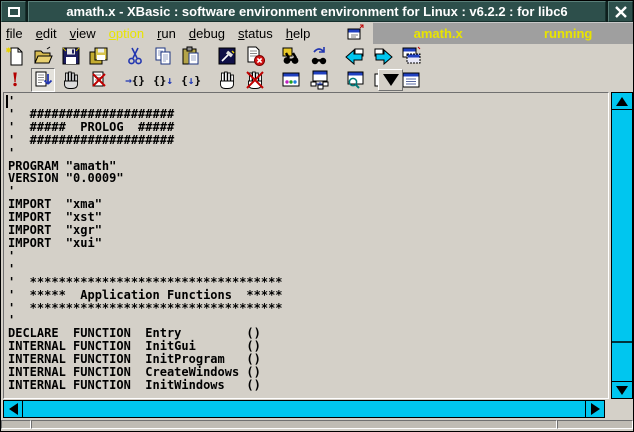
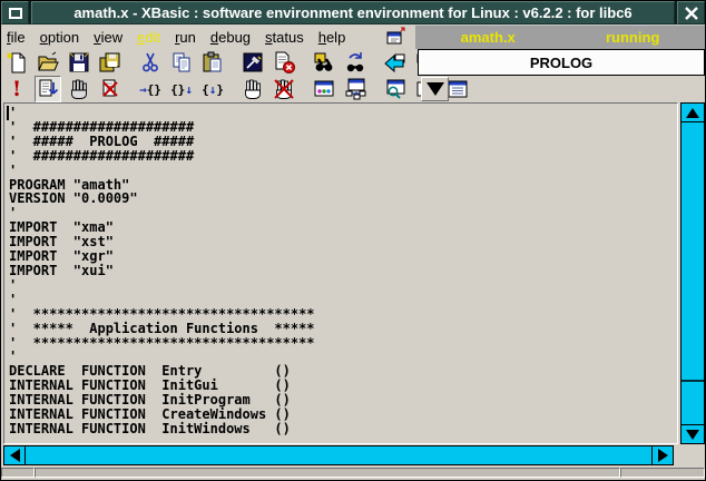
  amath.x - XBasic : software environment environment for Linux : v6.2.2 : for libc6
  file
- edit
+ option
  view
- option
+ edit
  run
  debug
  status
  help
  amath.x
  running
+ PROLOG
  !
  →{}
  {}↓
  {↓}
  '
  ' ####################
  ' ##### PROLOG #####
  ' ####################
  '
  PROGRAM "amath"
  VERSION "0.0009"
  '
  IMPORT "xma"
  IMPORT "xst"
  IMPORT "xgr"
  IMPORT "xui"
  '
  '
  ' ***********************************
  ' ***** Application Functions *****
  ' ***********************************
  '
  DECLARE FUNCTION Entry ()
  INTERNAL FUNCTION InitGui ()
  INTERNAL FUNCTION InitProgram ()
  INTERNAL FUNCTION CreateWindows ()
  INTERNAL FUNCTION InitWindows ()
